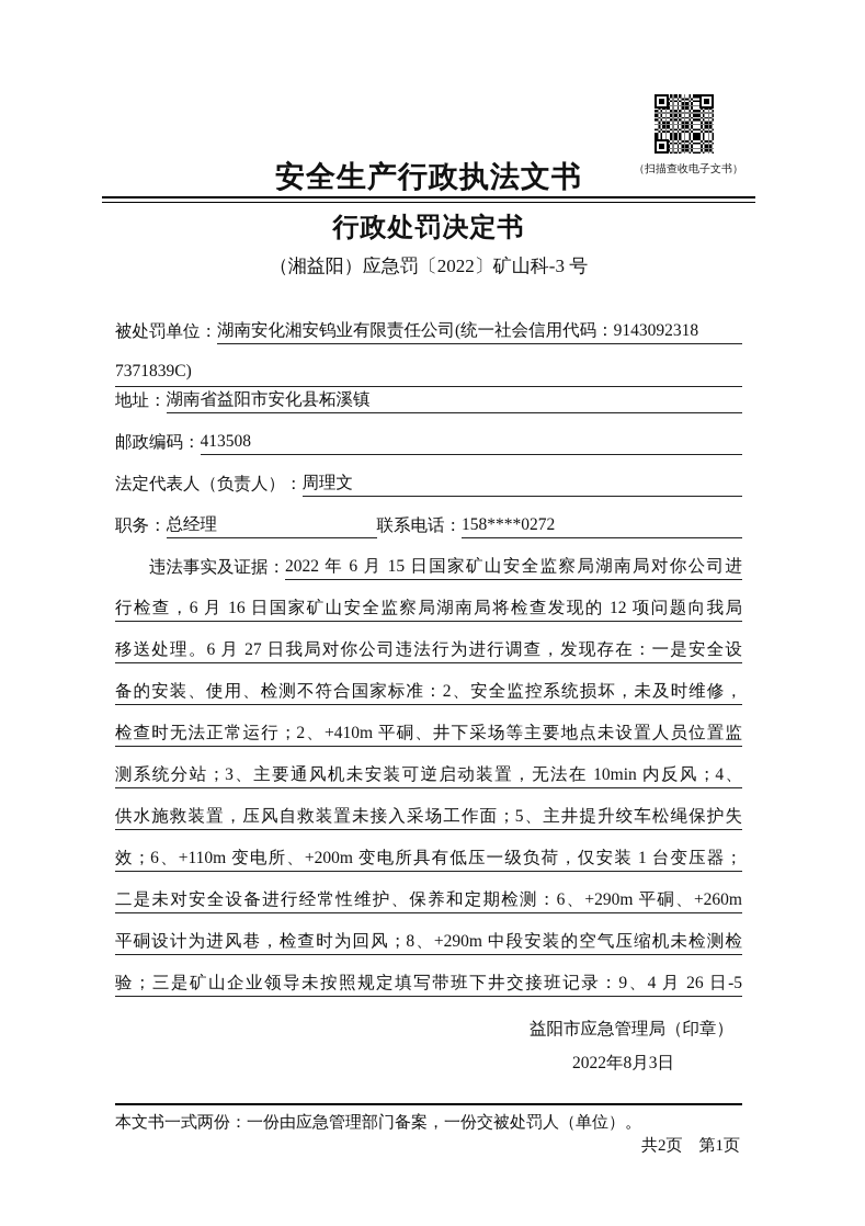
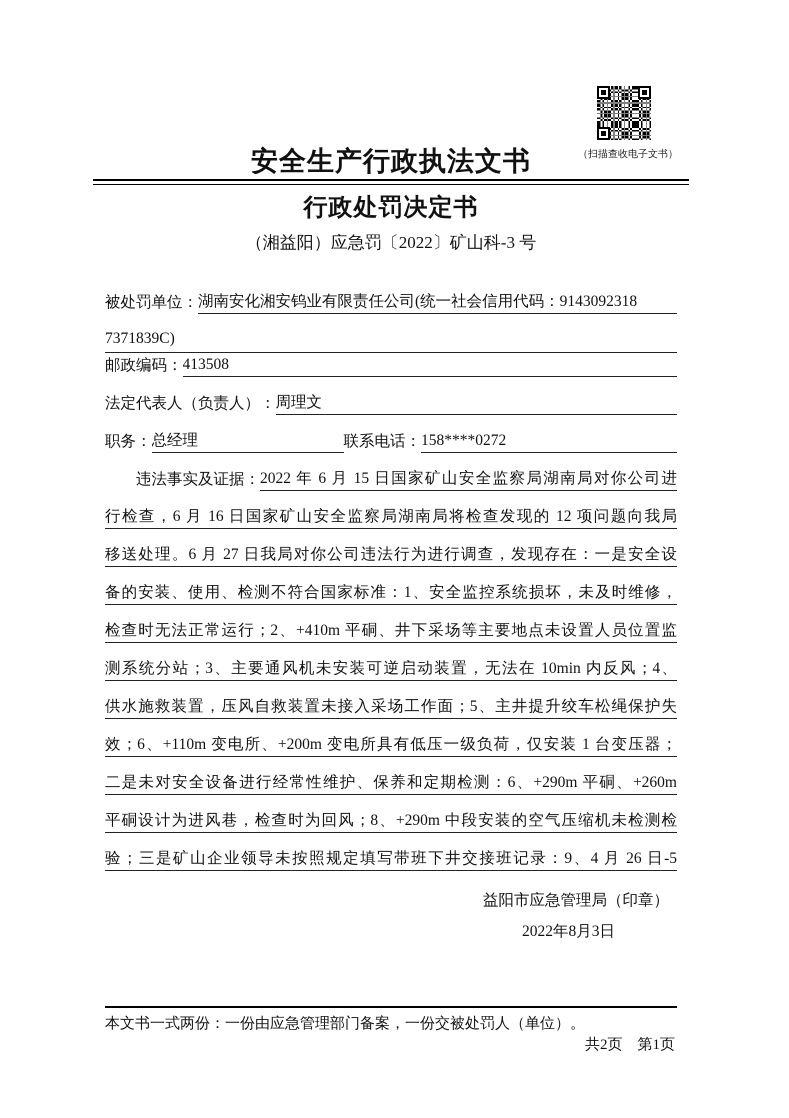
  （扫描查收电子文书）
  安全生产行政执法文书
  行政处罚决定书
  （湘益阳）应急罚〔2022〕矿山科-3 号
  被处罚单位：
  湖南安化湘安钨业有限责任公司(统一社会信用代码：9143092318
  7371839C)
- 地址：
- 湖南省益阳市安化县柘溪镇
  邮政编码：
  413508
  法定代表人（负责人）：
  周理文
  职务：
  总经理
  联系电话：
  158****0272
  违法事实及证据：
  2022 年 6 月 15 日国家矿山安全监察局湖南局对你公司进
  行检查，6 月 16 日国家矿山安全监察局湖南局将检查发现的 12 项问题向我局
  移送处理。6 月 27 日我局对你公司违法行为进行调查，发现存在：一是安全设
- 备的安装、使用、检测不符合国家标准：2、安全监控系统损坏，未及时维修，
+ 备的安装、使用、检测不符合国家标准：1、安全监控系统损坏，未及时维修，
  检查时无法正常运行；2、+410m 平硐、井下采场等主要地点未设置人员位置监
  测系统分站；3、主要通风机未安装可逆启动装置，无法在 10min 内反风；4、
  供水施救装置，压风自救装置未接入采场工作面；5、主井提升绞车松绳保护失
  效；6、+110m 变电所、+200m 变电所具有低压一级负荷，仅安装 1 台变压器；
  二是未对安全设备进行经常性维护、保养和定期检测：6、+290m 平硐、+260m
  平硐设计为进风巷，检查时为回风；8、+290m 中段安装的空气压缩机未检测检
  验；三是矿山企业领导未按照规定填写带班下井交接班记录：9、4 月 26 日-5
  益阳市应急管理局（印章）
  2022年8月3日
  本文书一式两份：一份由应急管理部门备案，一份交被处罚人（单位）。
  共2页 第1页
